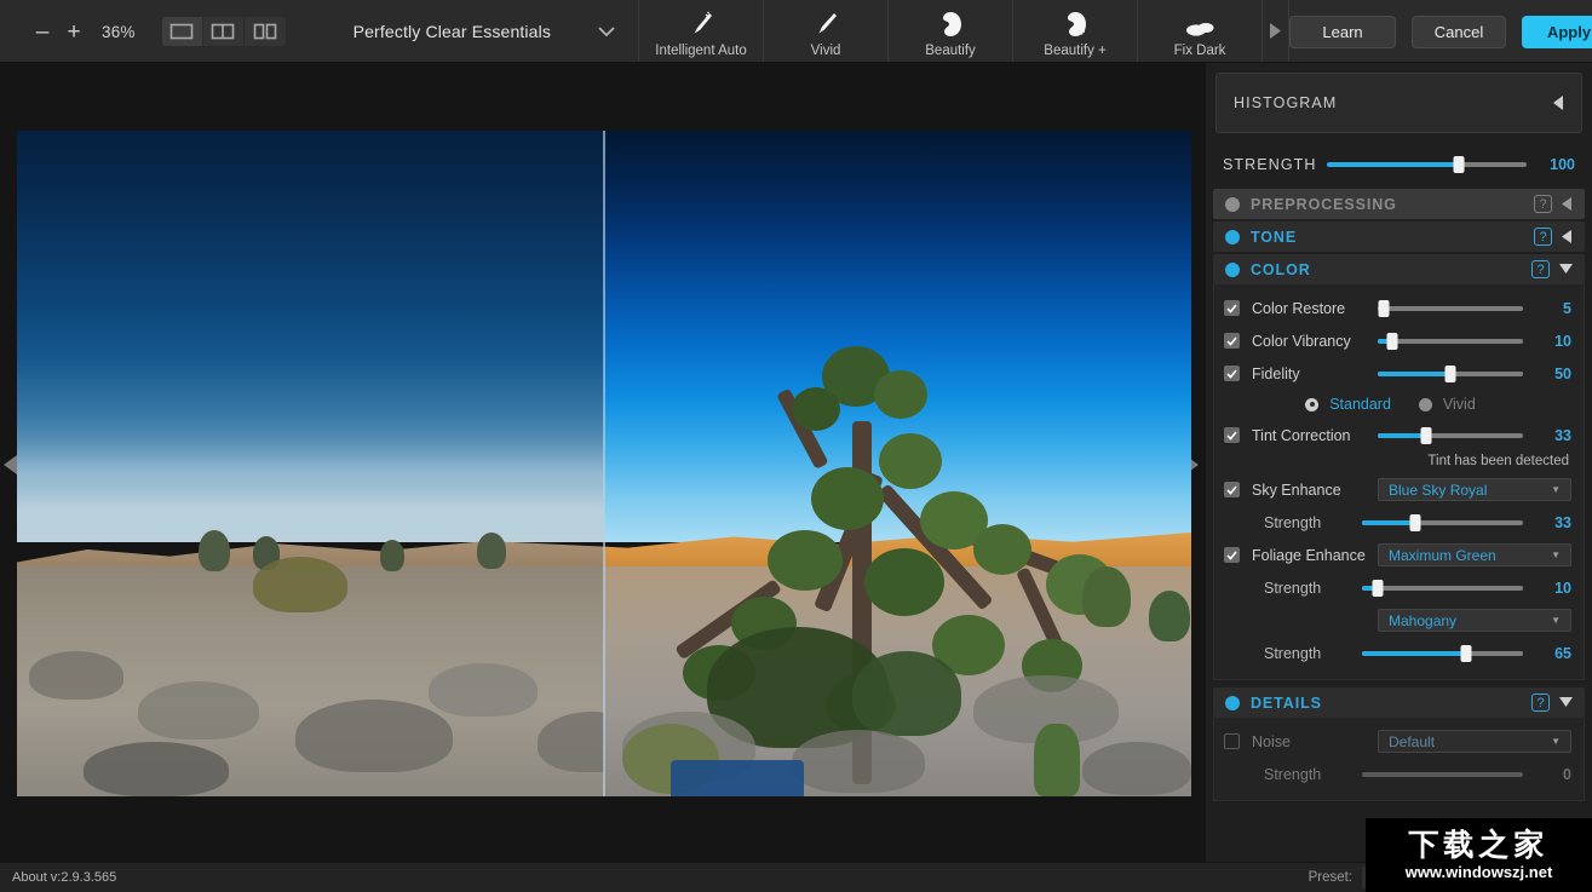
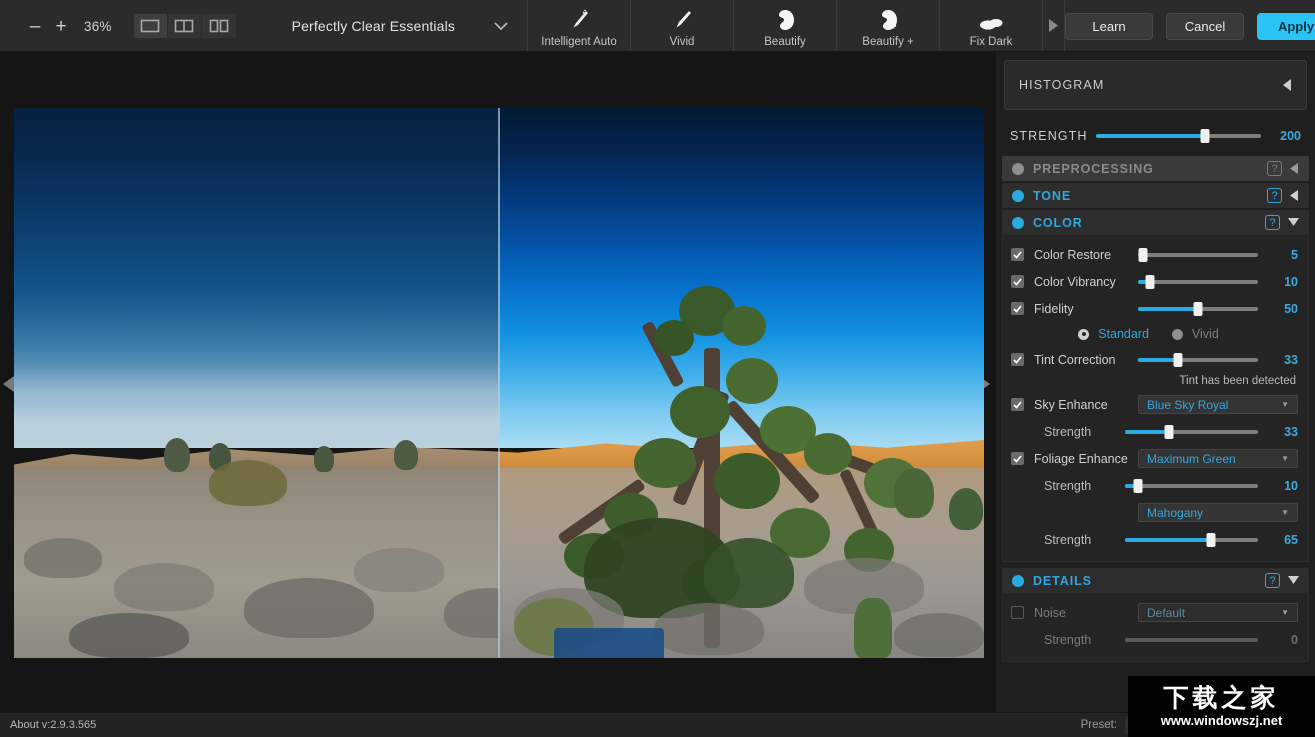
  –
  +
  36%
  Perfectly Clear Essentials
  Intelligent Auto
  Vivid
  Beautify
  Beautify +
  Fix Dark
  Learn
  Cancel
  Apply
  HISTOGRAM
  STRENGTH
- 100
+ 200
  PREPROCESSING
  ?
  TONE
  ?
  COLOR
  ?
  Color Restore
  5
  Color Vibrancy
  10
  Fidelity
  50
  Standard
  Vivid
  Tint Correction
  33
  Tint has been detected
  Sky Enhance
  Blue Sky Royal
  ▼
  Strength
  33
  Foliage Enhance
  Maximum Green
  ▼
  Strength
  10
  Mahogany
  ▼
  Strength
  65
  DETAILS
  ?
  Noise
  Default
  ▼
  Strength
  0
  About v:2.9.3.565
  Preset:
  下载之家
  www.windowszj.net
